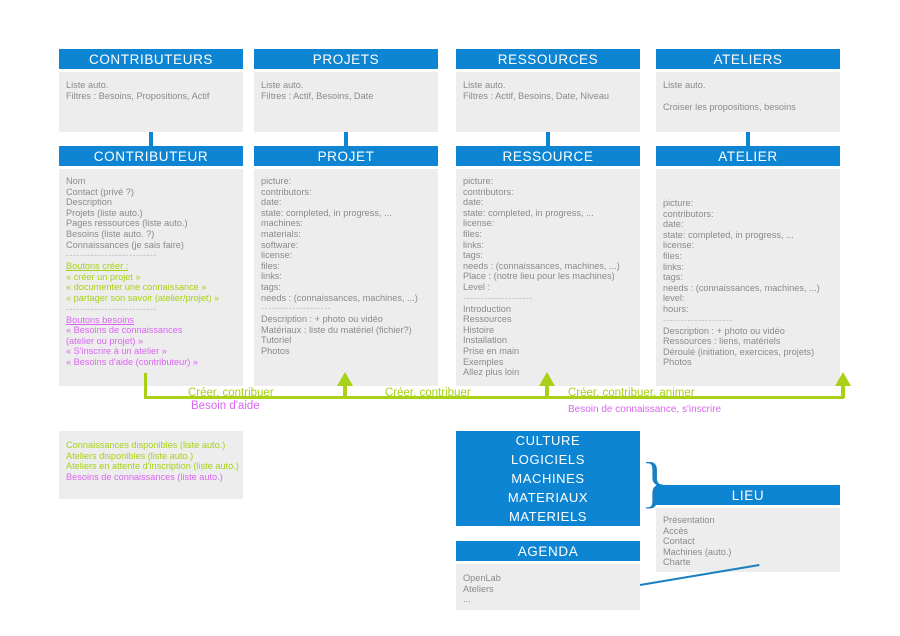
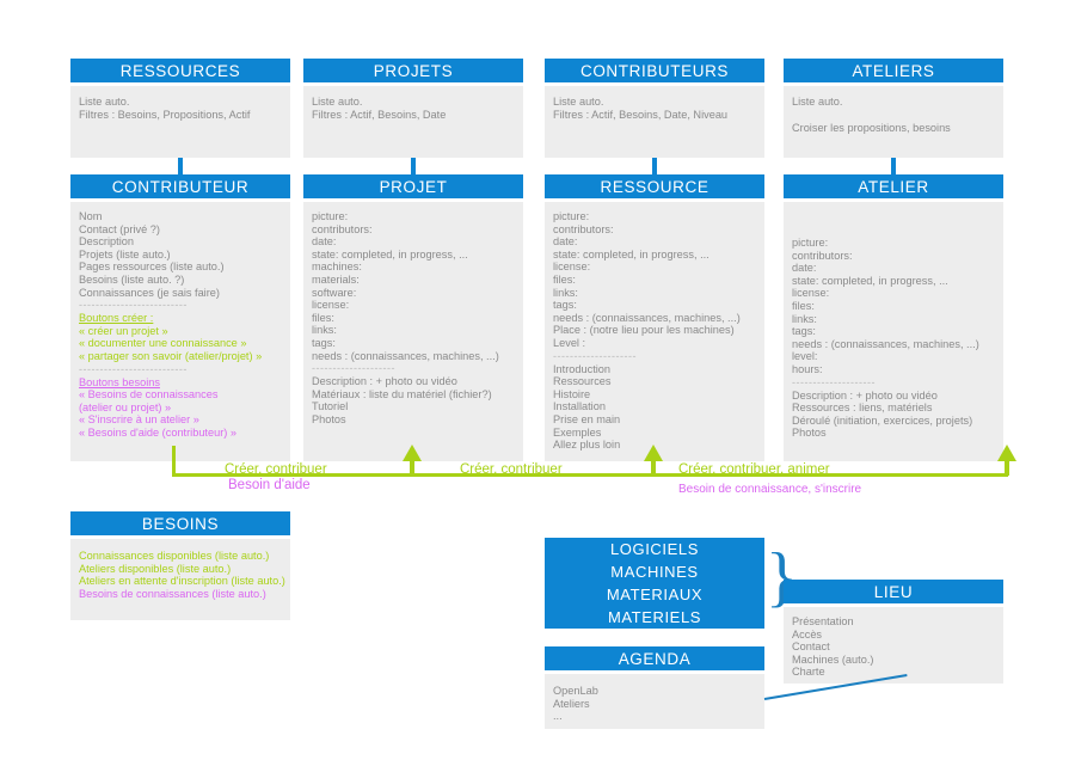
- CONTRIBUTEURS
+ RESSOURCES
  Liste auto.
  Filtres : Besoins, Propositions, Actif
  PROJETS
  Liste auto.
  Filtres : Actif, Besoins, Date
- RESSOURCES
+ CONTRIBUTEURS
  Liste auto.
  Filtres : Actif, Besoins, Date, Niveau
  ATELIERS
  Liste auto.
  Croiser les propositions, besoins
  CONTRIBUTEUR
  Nom
  Contact (privé ?)
  Description
  Projets (liste auto.)
  Pages ressources (liste auto.)
  Besoins (liste auto. ?)
  Connaissances (je sais faire)
  --------------------------
  Boutons créer :
  « créer un projet »
  « documenter une connaissance »
  « partager son savoir (atelier/projet) »
  --------------------------
  Boutons besoins
  « Besoins de connaissances
  (atelier ou projet) »
  « S'inscrire à un atelier »
  « Besoins d'aide (contributeur) »
  PROJET
  picture:
  contributors:
  date:
  state: completed, in progress, ...
  machines:
  materials:
  software:
  license:
  files:
  links:
  tags:
  needs : (connaissances, machines, ...)
  --------------------
  Description : + photo ou vidéo
  Matériaux : liste du matériel (fichier?)
  Tutoriel
  Photos
  RESSOURCE
  picture:
  contributors:
  date:
  state: completed, in progress, ...
  license:
  files:
  links:
  tags:
  needs : (connaissances, machines, ...)
  Place : (notre lieu pour les machines)
  Level :
  --------------------
  Introduction
  Ressources
  Histoire
  Installation
  Prise en main
  Exemples
  Allez plus loin
  ATELIER
  picture:
  contributors:
  date:
  state: completed, in progress, ...
  license:
  files:
  links:
  tags:
  needs : (connaissances, machines, ...)
  level:
  hours:
  --------------------
  Description : + photo ou vidéo
  Ressources : liens, matériels
  Déroulé (initiation, exercices, projets)
  Photos
  Créer, contribuer
  Besoin d'aide
  Créer, contribuer
  Créer, contribuer, animer
  Besoin de connaissance, s'inscrire
+ BESOINS
  Connaissances disponibles (liste auto.)
  Ateliers disponibles (liste auto.)
  Ateliers en attente d'inscription (liste auto.)
  Besoins de connaissances (liste auto.)
- CULTURE
  LOGICIELS
  MACHINES
  MATERIAUX
  MATERIELS
  }
  LIEU
  Présentation
  Accès
  Contact
  Machines (auto.)
  Charte
  AGENDA
  OpenLab
  Ateliers
  ...
